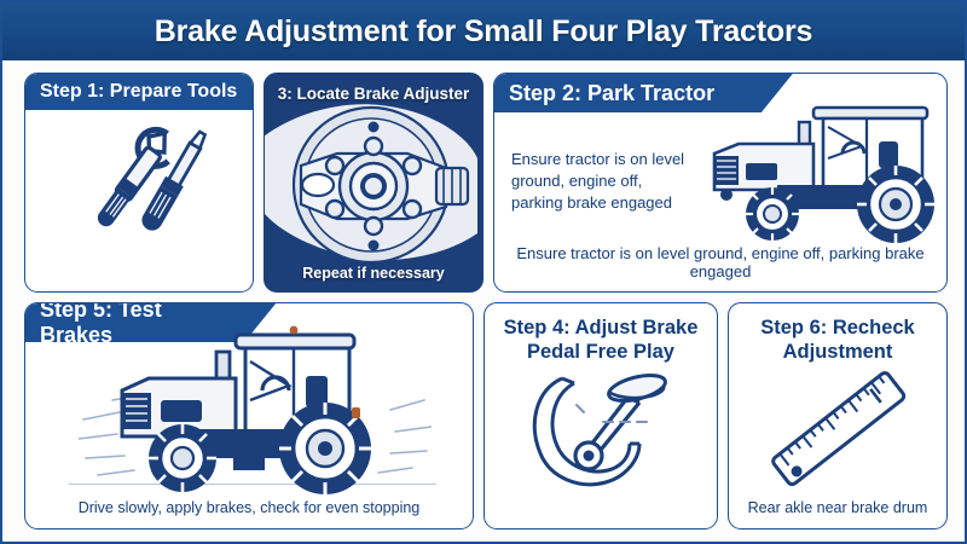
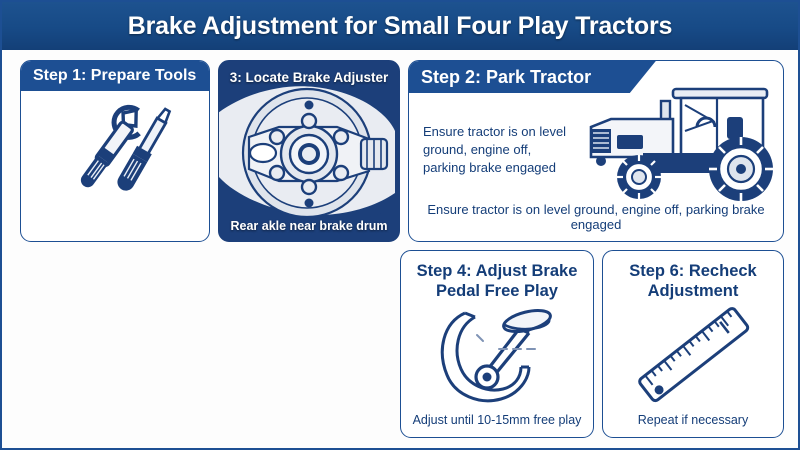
  Brake Adjustment for Small Four Play Tractors
  Step 1: Prepare Tools
  3: Locate Brake Adjuster
- Repeat if necessary
+ Rear akle near brake drum
  Step 2: Park Tractor
  Ensure tractor is on level ground, engine off, parking brake engaged
  Ensure tractor is on level ground, engine off, parking brake engaged
- Step 5: Test Brakes
- Drive slowly, apply brakes, check for even stopping
  Step 4: Adjust Brake Pedal Free Play
+ Adjust until 10-15mm free play
  Step 6: Recheck Adjustment
- Rear akle near brake drum
+ Repeat if necessary
